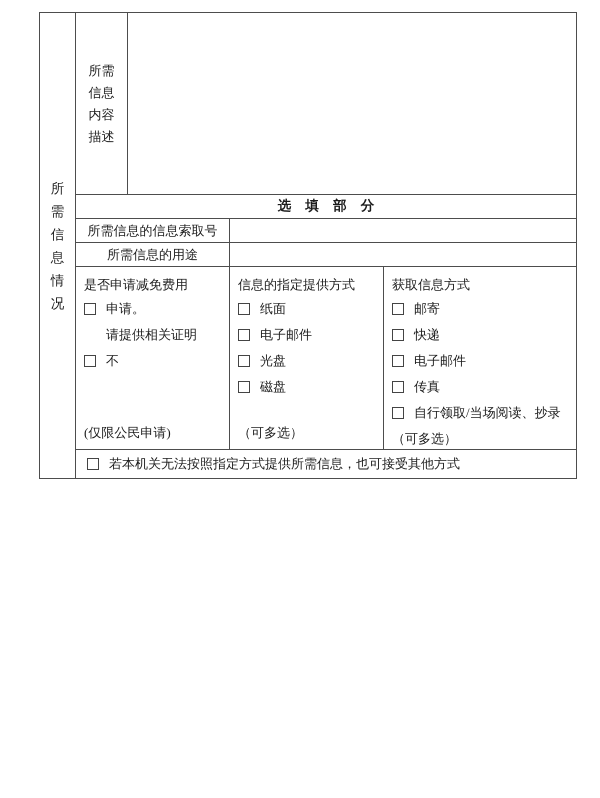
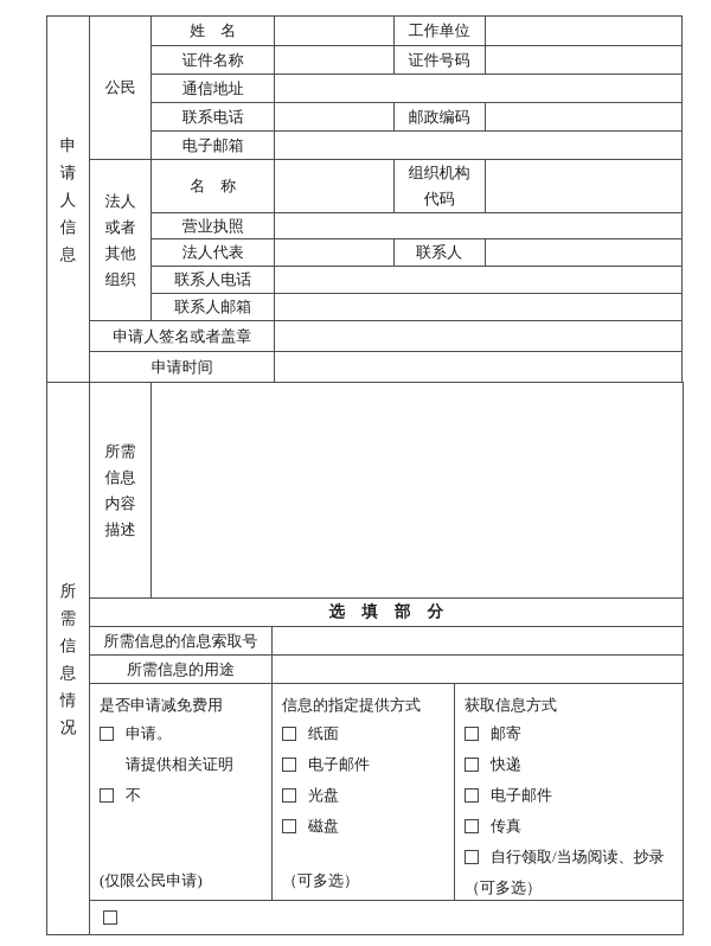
+ 申 请 人 信 息	公民	姓 名		工作单位
+ 证件名称		证件号码
+ 通信地址
+ 联系电话		邮政编码
+ 电子邮箱
+ 法人 或者 其他 组织	名 称		组织机构 代码
+ 营业执照
+ 法人代表		联系人
+ 联系人电话
+ 联系人邮箱
+ 申请人签名或者盖章
+ 申请时间
  所 需 信 息 情 况	所需 信息 内容 描述
  选填部分
  所需信息的信息索取号
  所需信息的用途
  是否申请减免费用 申请。 请提供相关证明 不 (仅限公民申请)	信息的指定提供方式 纸面 电子邮件 光盘 磁盘 （可多选）	获取信息方式 邮寄 快递 电子邮件 传真 自行领取/当场阅读、抄录 （可多选）
- 若本机关无法按照指定方式提供所需信息，也可接受其他方式
